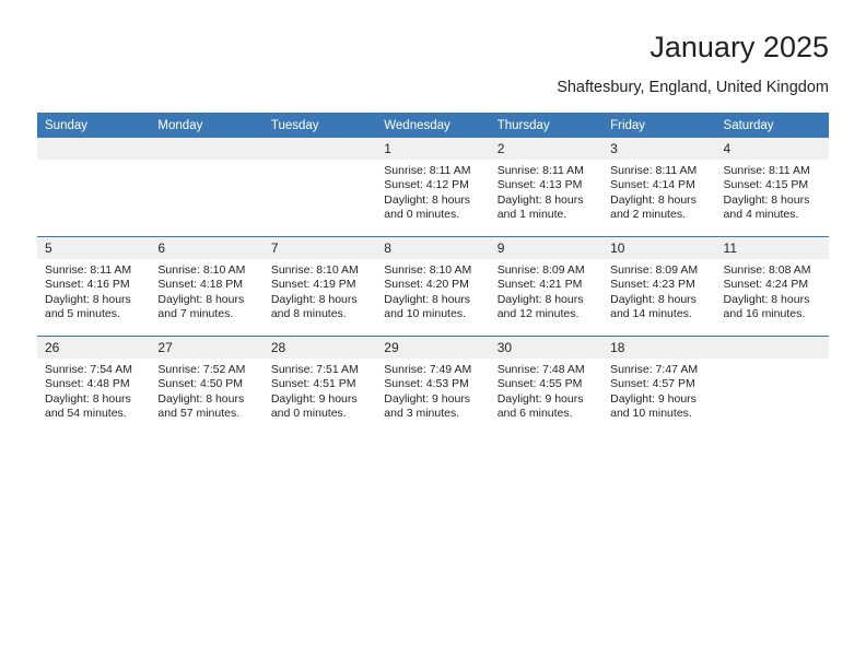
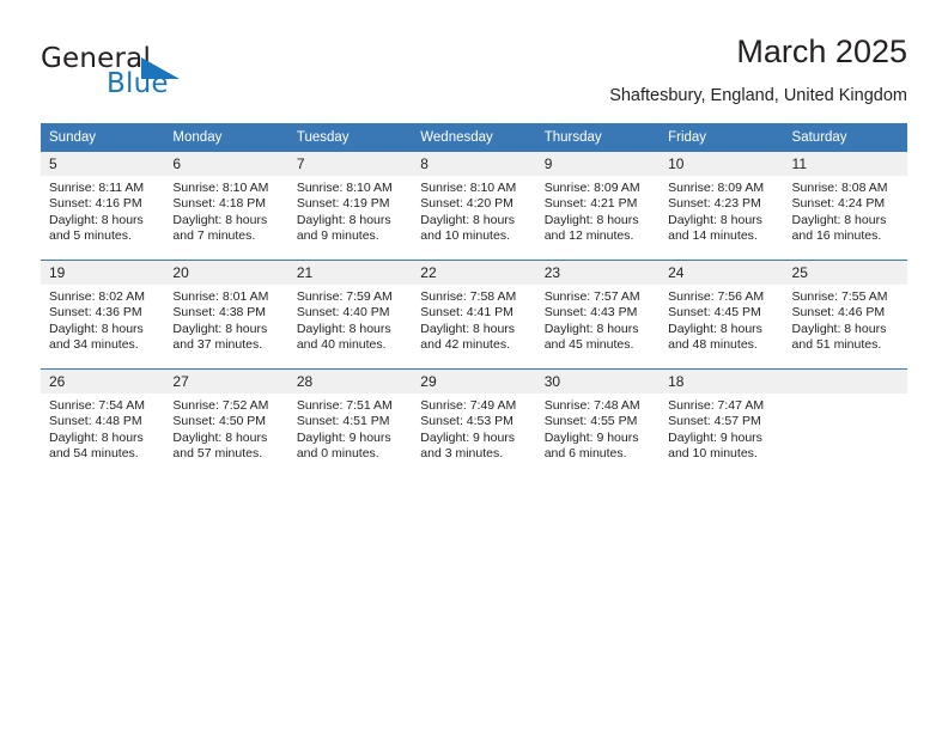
+ General
+ Blue
- January 2025
+ March 2025
  Shaftesbury, England, United Kingdom
  Sunday	Monday	Tuesday	Wednesday	Thursday	Friday	Saturday
- 			1Sunrise: 8:11 AMSunset: 4:12 PMDaylight: 8 hoursand 0 minutes.	2Sunrise: 8:11 AMSunset: 4:13 PMDaylight: 8 hoursand 1 minute.	3Sunrise: 8:11 AMSunset: 4:14 PMDaylight: 8 hoursand 2 minutes.	4Sunrise: 8:11 AMSunset: 4:15 PMDaylight: 8 hoursand 4 minutes.
- 5Sunrise: 8:11 AMSunset: 4:16 PMDaylight: 8 hoursand 5 minutes.	6Sunrise: 8:10 AMSunset: 4:18 PMDaylight: 8 hoursand 7 minutes.	7Sunrise: 8:10 AMSunset: 4:19 PMDaylight: 8 hoursand 8 minutes.	8Sunrise: 8:10 AMSunset: 4:20 PMDaylight: 8 hoursand 10 minutes.	9Sunrise: 8:09 AMSunset: 4:21 PMDaylight: 8 hoursand 12 minutes.	10Sunrise: 8:09 AMSunset: 4:23 PMDaylight: 8 hoursand 14 minutes.	11Sunrise: 8:08 AMSunset: 4:24 PMDaylight: 8 hoursand 16 minutes.
+ 5Sunrise: 8:11 AMSunset: 4:16 PMDaylight: 8 hoursand 5 minutes.	6Sunrise: 8:10 AMSunset: 4:18 PMDaylight: 8 hoursand 7 minutes.	7Sunrise: 8:10 AMSunset: 4:19 PMDaylight: 8 hoursand 9 minutes.	8Sunrise: 8:10 AMSunset: 4:20 PMDaylight: 8 hoursand 10 minutes.	9Sunrise: 8:09 AMSunset: 4:21 PMDaylight: 8 hoursand 12 minutes.	10Sunrise: 8:09 AMSunset: 4:23 PMDaylight: 8 hoursand 14 minutes.	11Sunrise: 8:08 AMSunset: 4:24 PMDaylight: 8 hoursand 16 minutes.
+ 19Sunrise: 8:02 AMSunset: 4:36 PMDaylight: 8 hoursand 34 minutes.	20Sunrise: 8:01 AMSunset: 4:38 PMDaylight: 8 hoursand 37 minutes.	21Sunrise: 7:59 AMSunset: 4:40 PMDaylight: 8 hoursand 40 minutes.	22Sunrise: 7:58 AMSunset: 4:41 PMDaylight: 8 hoursand 42 minutes.	23Sunrise: 7:57 AMSunset: 4:43 PMDaylight: 8 hoursand 45 minutes.	24Sunrise: 7:56 AMSunset: 4:45 PMDaylight: 8 hoursand 48 minutes.	25Sunrise: 7:55 AMSunset: 4:46 PMDaylight: 8 hoursand 51 minutes.
  26Sunrise: 7:54 AMSunset: 4:48 PMDaylight: 8 hoursand 54 minutes.	27Sunrise: 7:52 AMSunset: 4:50 PMDaylight: 8 hoursand 57 minutes.	28Sunrise: 7:51 AMSunset: 4:51 PMDaylight: 9 hoursand 0 minutes.	29Sunrise: 7:49 AMSunset: 4:53 PMDaylight: 9 hoursand 3 minutes.	30Sunrise: 7:48 AMSunset: 4:55 PMDaylight: 9 hoursand 6 minutes.	18Sunrise: 7:47 AMSunset: 4:57 PMDaylight: 9 hoursand 10 minutes.
